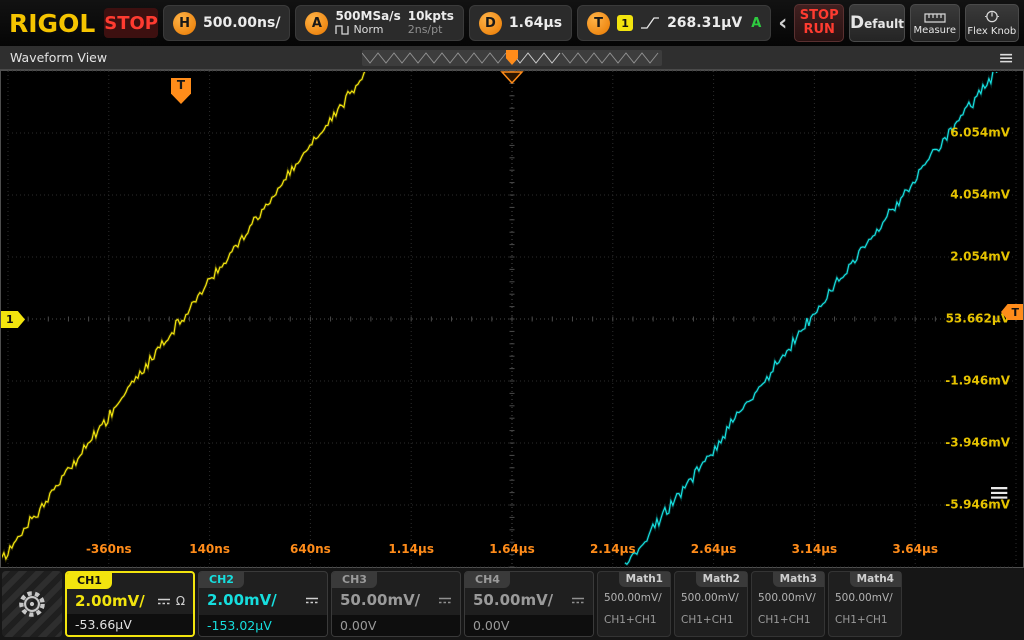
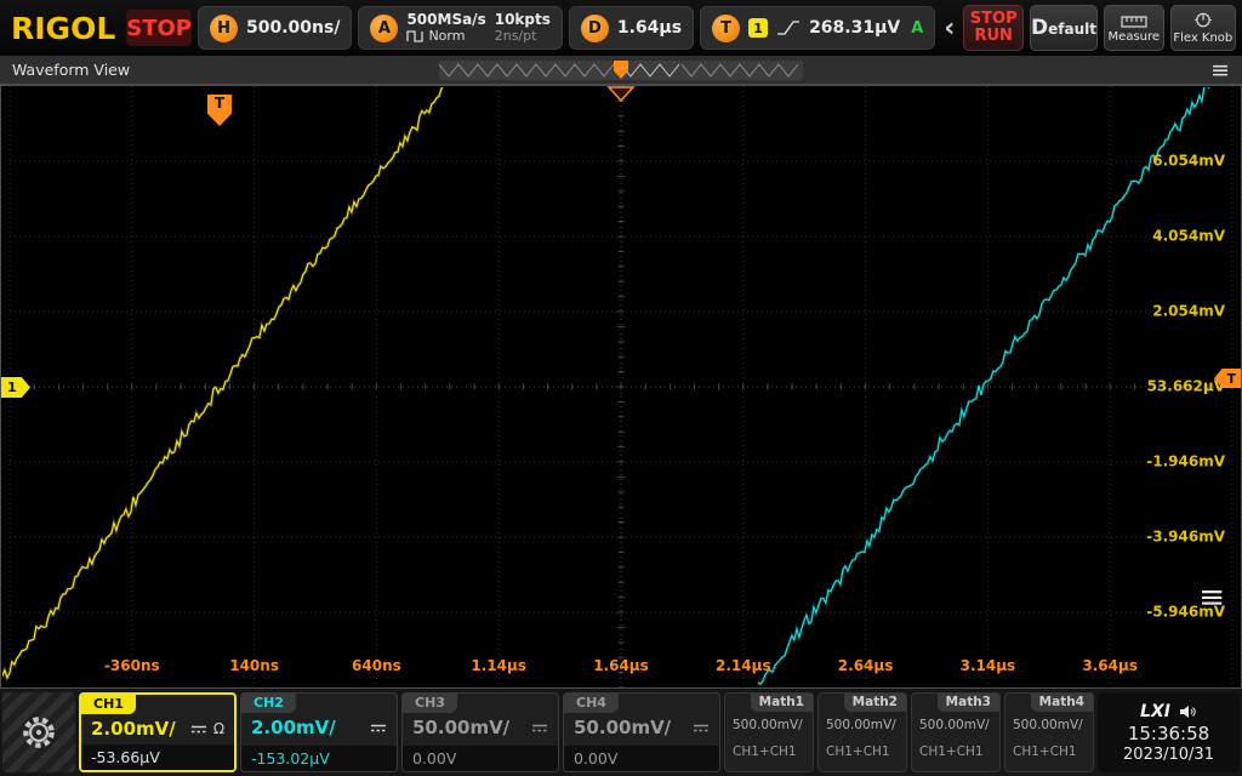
  RIGOL
  STOP
  H
  500.00ns/
  A
  500MSa/s
  Norm
  10kpts
  2ns/pt
  D
  1.64µs
  T
  1
  268.31µV
  A
  ‹
  STOP
  RUN
  Default
  Measure
  Flex Knob
  Waveform View
  ≡
  -360ns
  140ns
  640ns
  1.14µs
  1.64µs
  2.14µs
  2.64µs
  3.14µs
  3.64µs
  6.054mV
  4.054mV
  2.054mV
  53.662µV
  -1.946mV
  -3.946mV
  -5.946mV
  1
  T
  T
  ≡
  CH1
  2.00mV/
  Ω
  -53.66µV
  CH2
  2.00mV/
  -153.02µV
  CH3
  50.00mV/
  0.00V
  CH4
  50.00mV/
  0.00V
  Math1
  500.00mV/
  CH1+CH1
  Math2
  500.00mV/
  CH1+CH1
  Math3
  500.00mV/
  CH1+CH1
  Math4
  500.00mV/
  CH1+CH1
+ LXI
+ 15:36:58
+ 2023/10/31
